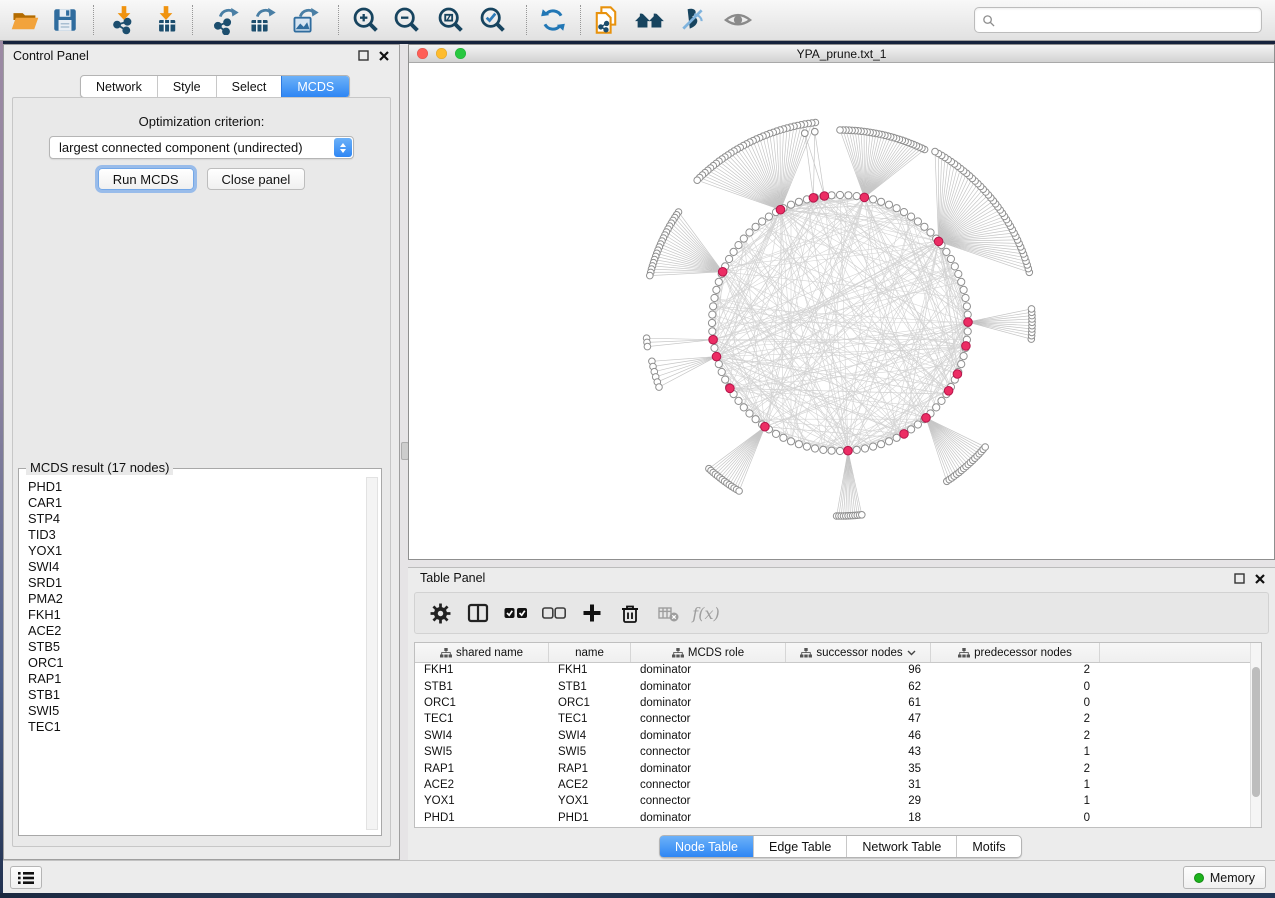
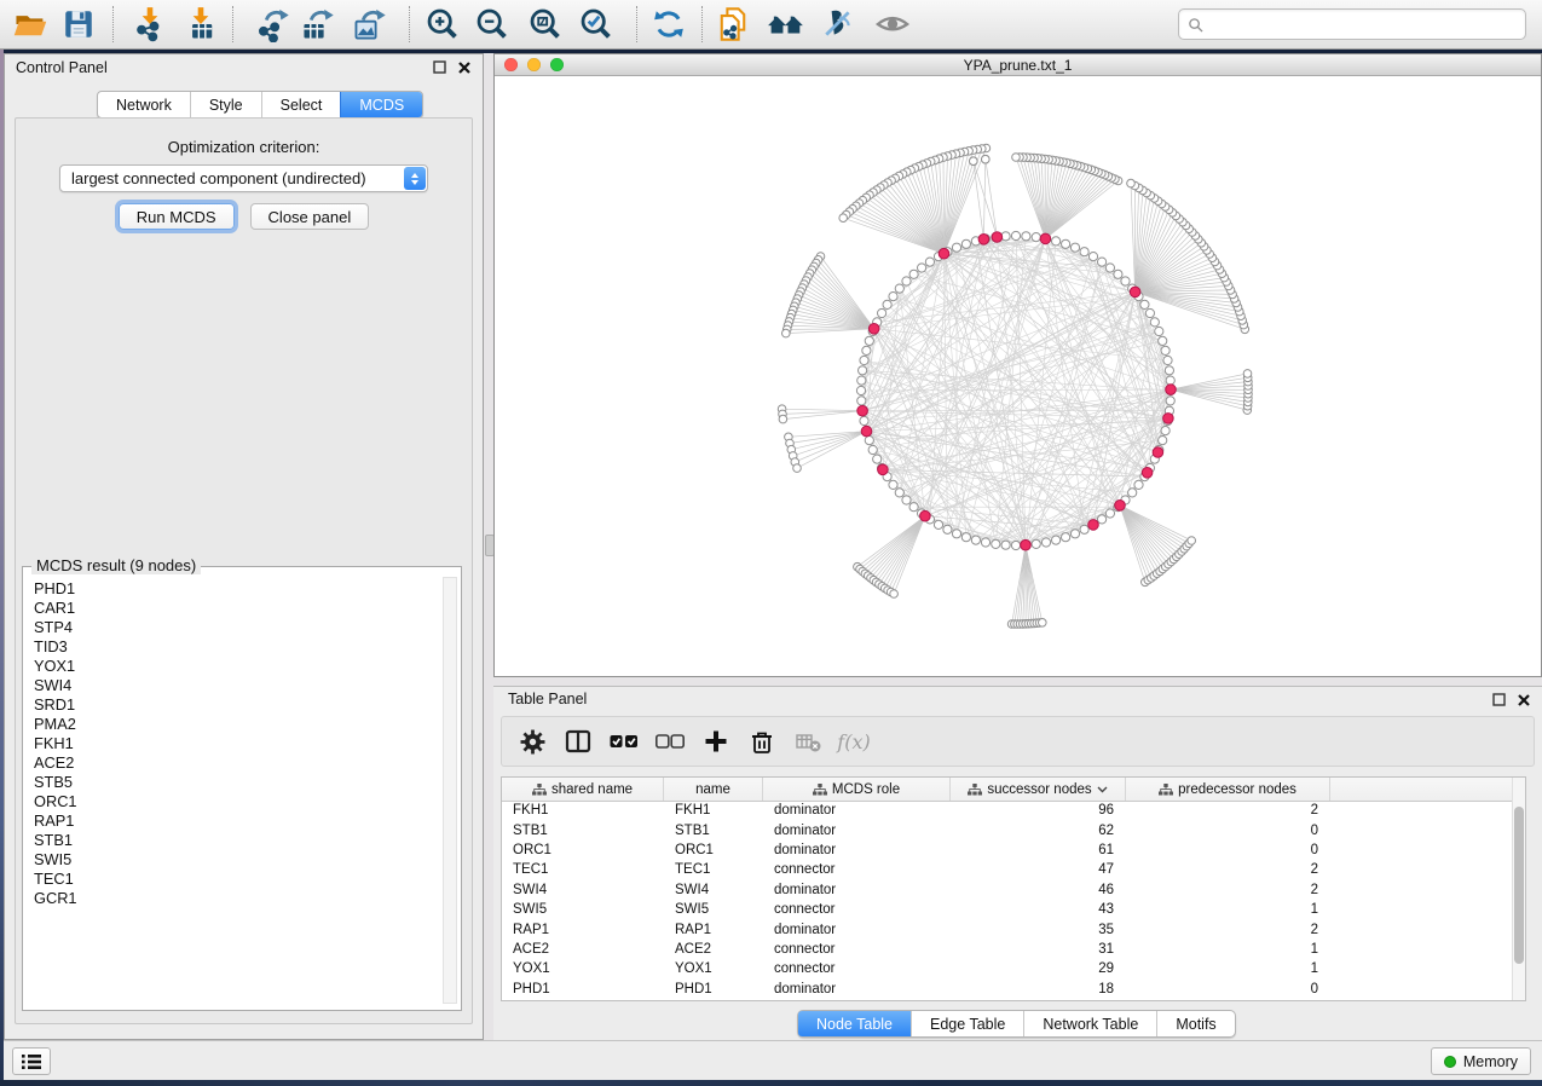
  Control Panel
  Network
  Style
  Select
  MCDS
  Optimization criterion:
  largest connected component (undirected)
  Run MCDS
  Close panel
- MCDS result (17 nodes)
+ MCDS result (9 nodes)
  PHD1
  CAR1
  STP4
  TID3
  YOX1
  SWI4
  SRD1
  PMA2
  FKH1
  ACE2
  STB5
  ORC1
  RAP1
  STB1
  SWI5
  TEC1
+ GCR1
  YPA_prune.txt_1
  Table Panel
  f(x)
  shared name
  name
  MCDS role
  successor nodes
  predecessor nodes
  FKH1
  FKH1
  dominator
  96
  2
  STB1
  STB1
  dominator
  62
  0
  ORC1
  ORC1
  dominator
  61
  0
  TEC1
  TEC1
  connector
  47
  2
  SWI4
  SWI4
  dominator
  46
  2
  SWI5
  SWI5
  connector
  43
  1
  RAP1
  RAP1
  dominator
  35
  2
  ACE2
  ACE2
  connector
  31
  1
  YOX1
  YOX1
  connector
  29
  1
  PHD1
  PHD1
  dominator
  18
  0
  Node Table
  Edge Table
  Network Table
  Motifs
  Memory
